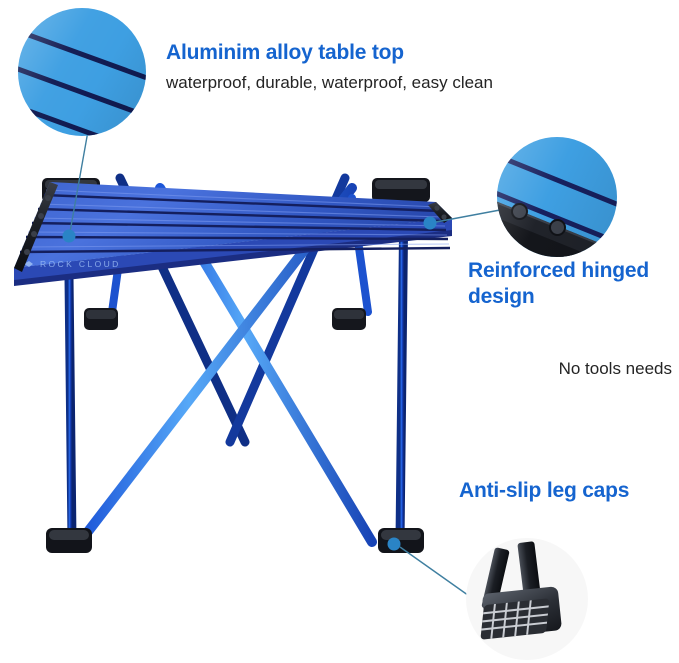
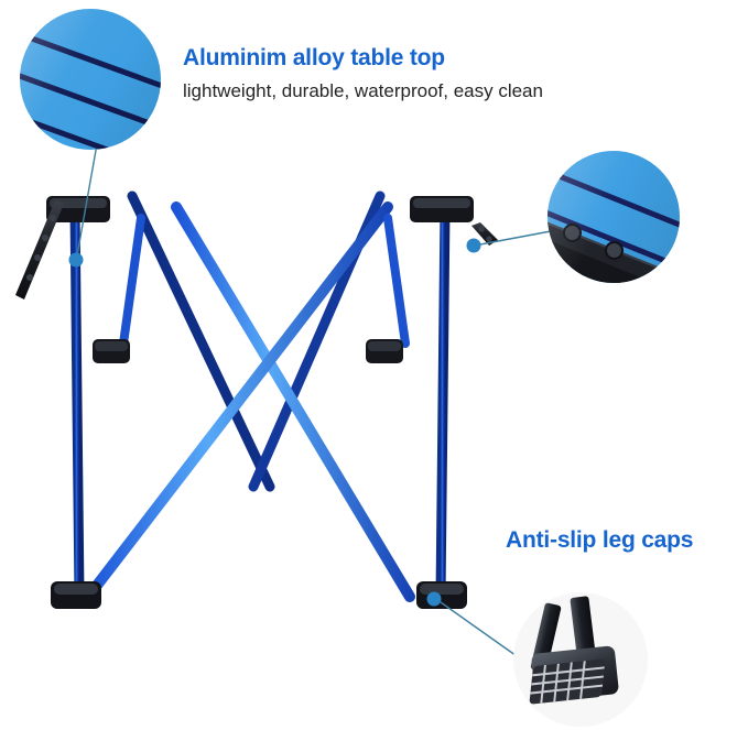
- ROCK CLOUD
  Aluminim alloy table top
- waterproof, durable, waterproof, easy clean
+ lightweight, durable, waterproof, easy clean
- Reinforced hinged design
- No tools needs
  Anti-slip leg caps
